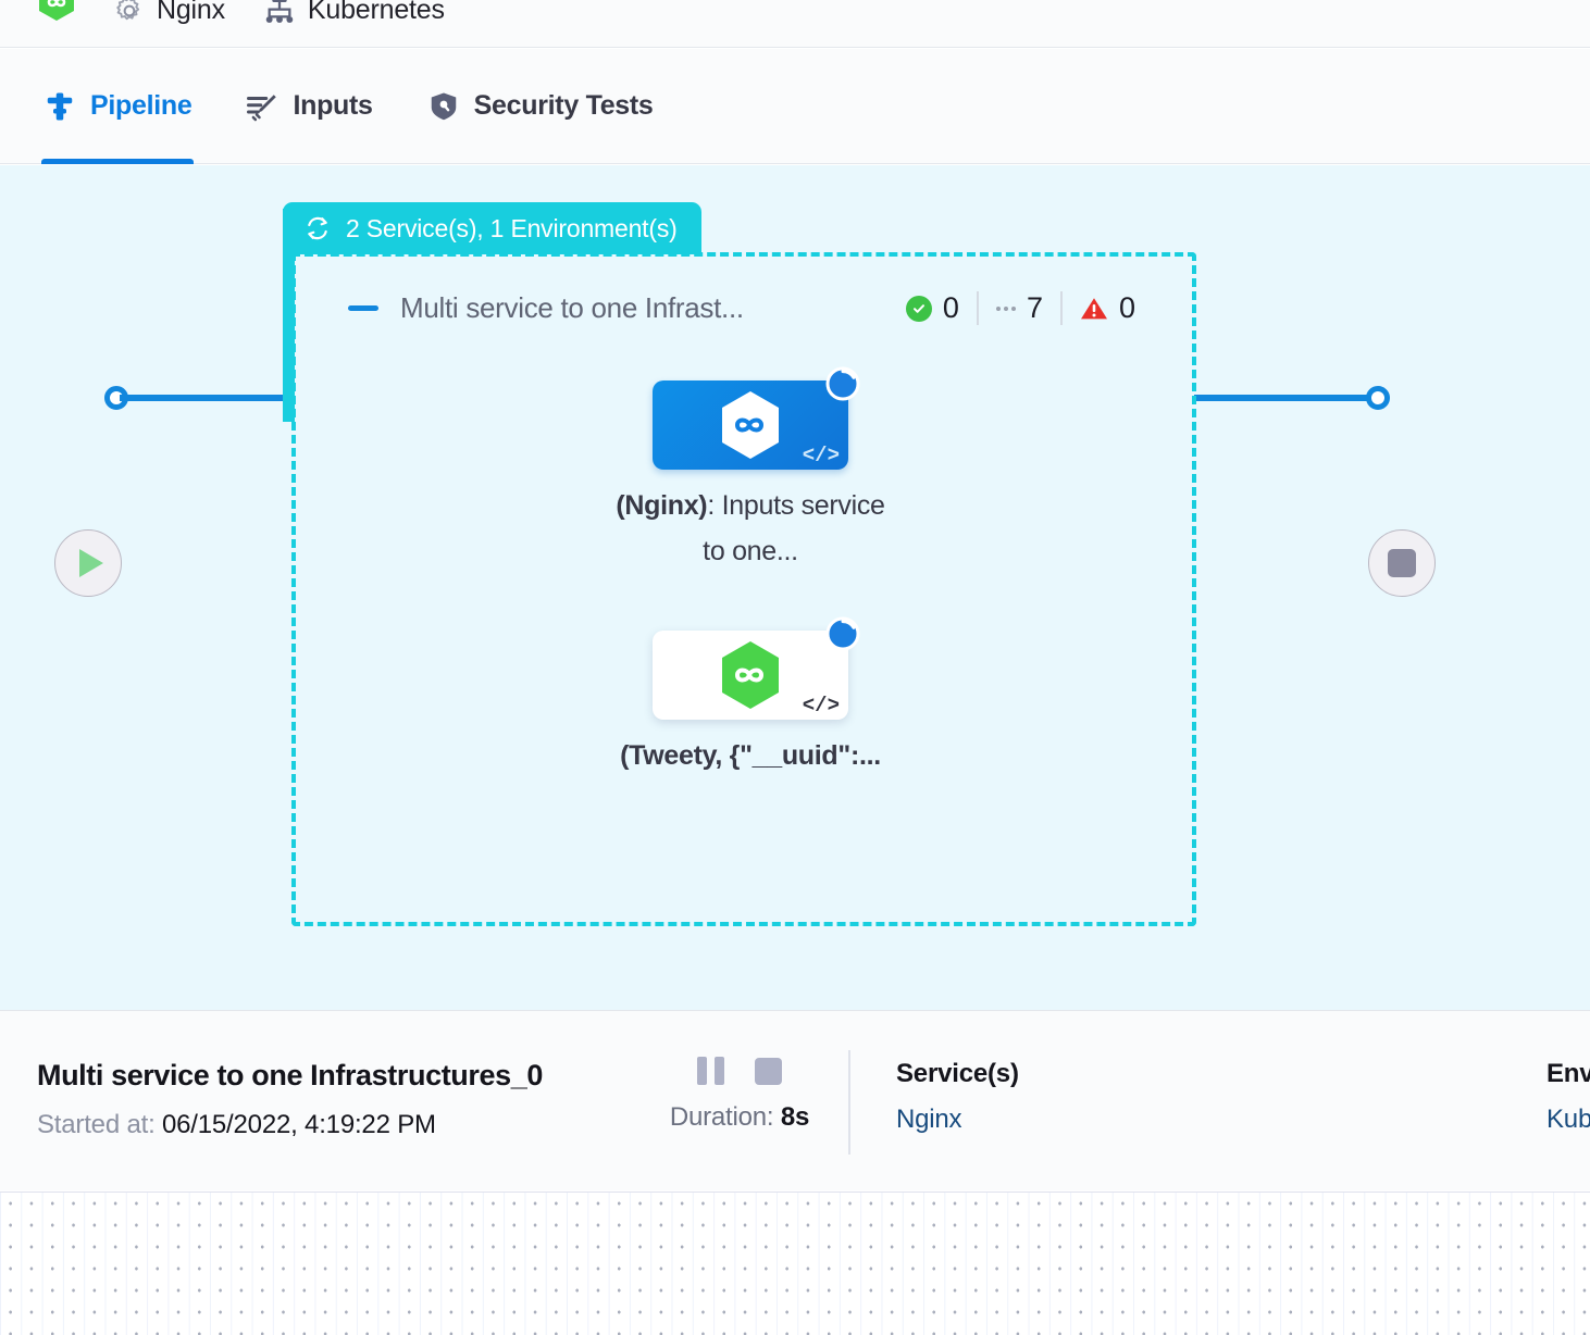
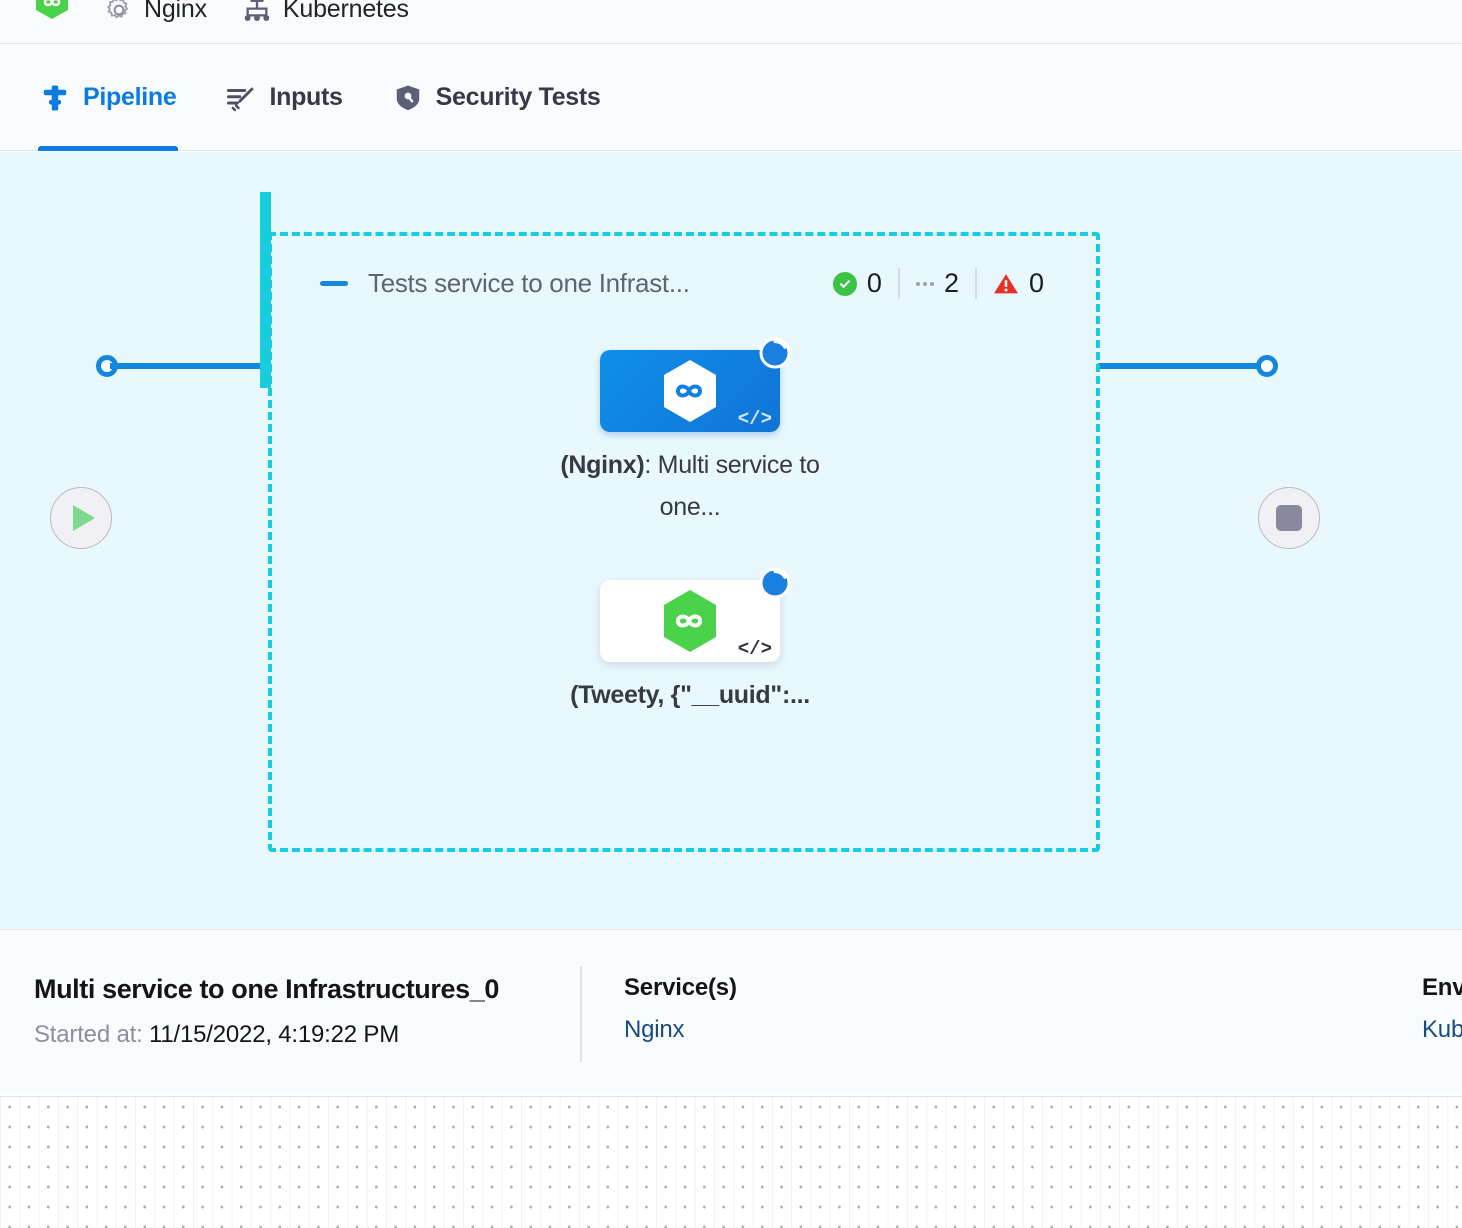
  Nginx
  Kubernetes
  Pipeline
  Inputs
  Security Tests
- Multi service to one Infrast...
+ Tests service to one Infrast...
  0
- 7
+ 2
  0
- 2 Service(s), 1 Environment(s)
  </>
- (Nginx): Inputs service to one...
+ (Nginx): Multi service to one...
  </>
  (Tweety, {"__uuid":...
  Multi service to one Infrastructures_0
- Started at: 06/15/2022, 4:19:22 PM
+ Started at: 11/15/2022, 4:19:22 PM
- Duration: 8s
  Service(s)
  Nginx
  Env
  Kub
